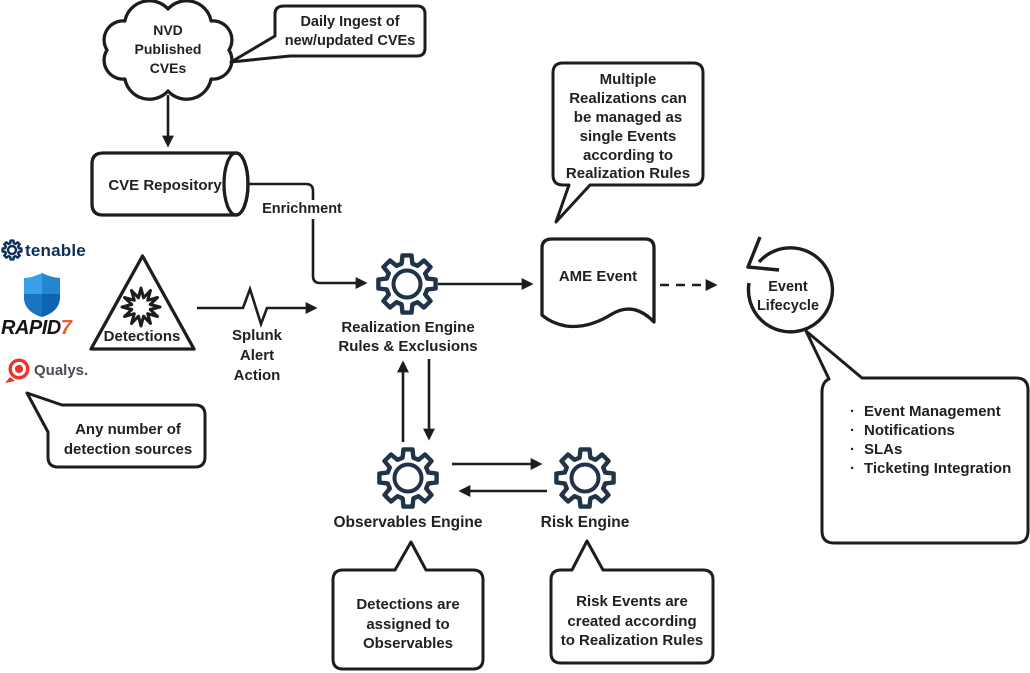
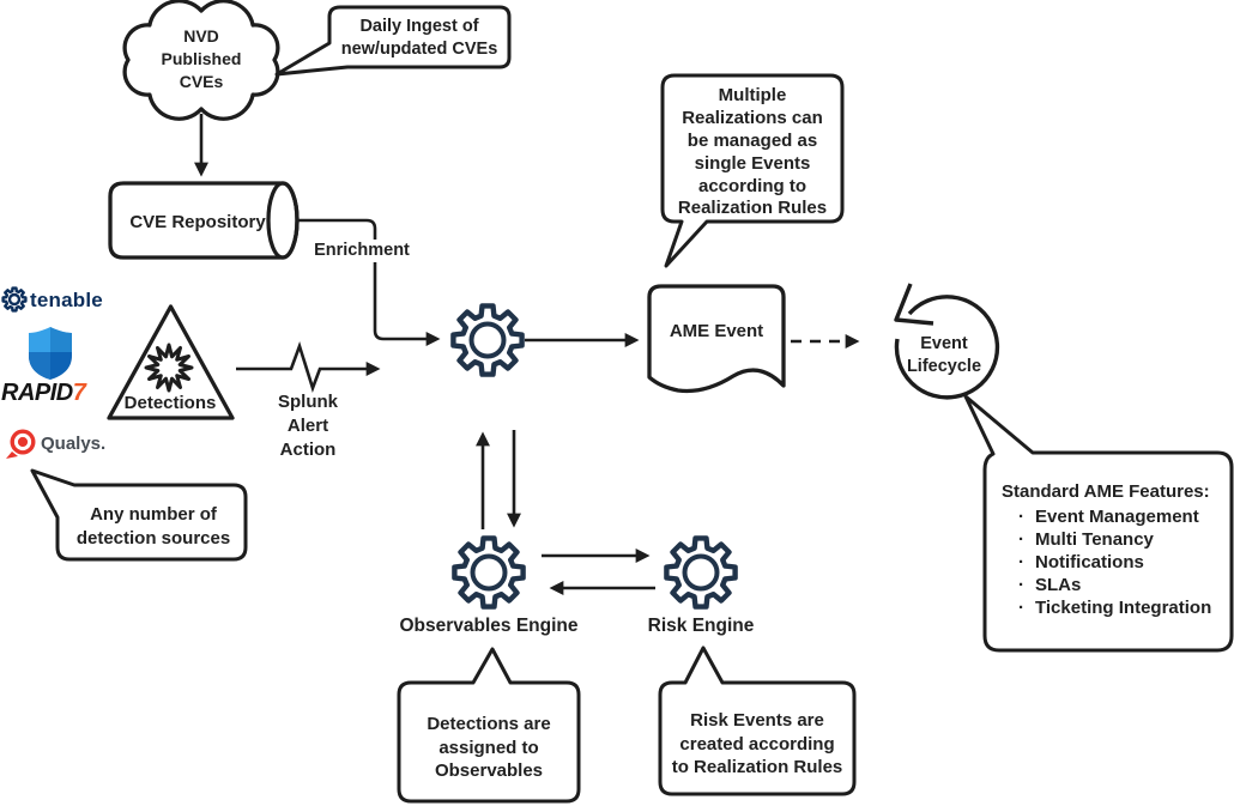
  NVD
  Published
  CVEs
  Daily Ingest of
  new/updated CVEs
  CVE Repository
  Enrichment
  tenable
  RAPID7
  Qualys.
  Detections
  Splunk
  Alert
  Action
- Realization Engine
- Rules & Exclusions
  AME Event
  Event
  Lifecycle
  Multiple
  Realizations can
  be managed as
  single Events
  according to
  Realization Rules
+ Standard AME Features:
  Event Management
+ Multi Tenancy
  Notifications
  SLAs
  Ticketing Integration
  Observables Engine
  Risk Engine
  Detections are
  assigned to
  Observables
  Risk Events are
  created according
  to Realization Rules
  Any number of
  detection sources
